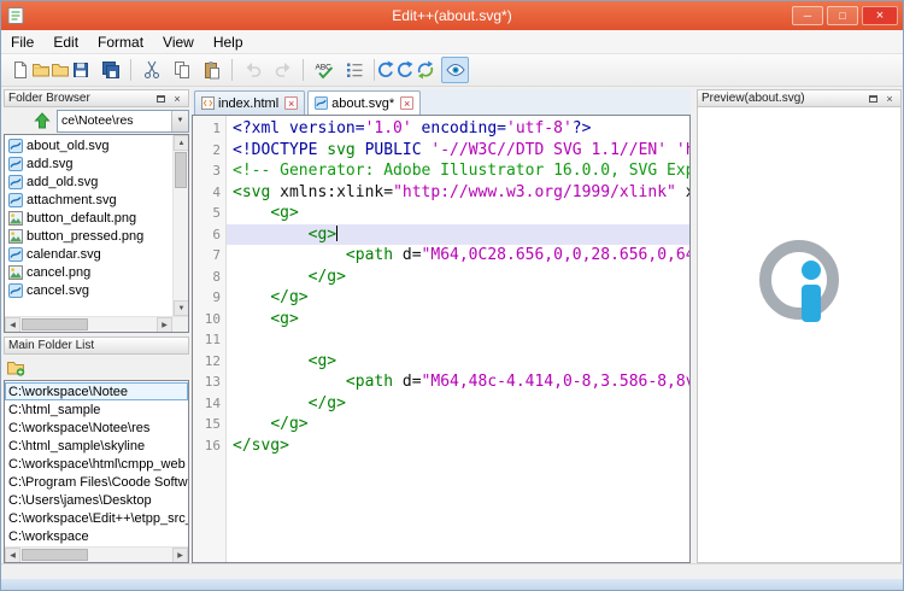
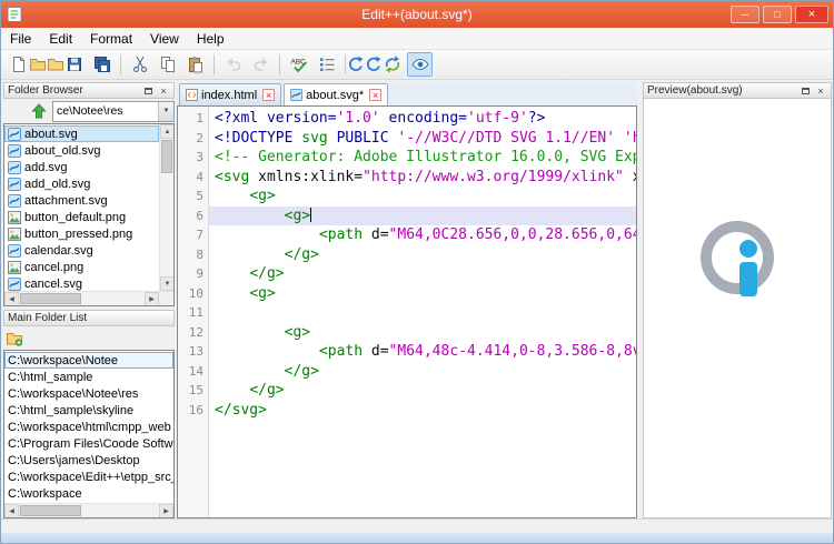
  Edit++(about.svg*)
  ─
  □
  ×
  File
  Edit
  Format
  View
  Help
  Folder Browser
  ×
  ce\Notee\res
+ about.svg
  about_old.svg
  add.svg
  add_old.svg
  attachment.svg
  button_default.png
  button_pressed.png
  calendar.svg
  cancel.png
  cancel.svg
  Main Folder List
  C:\workspace\Notee
  C:\html_sample
  C:\workspace\Notee\res
  C:\html_sample\skyline
  C:\workspace\html\cmpp_web
  C:\Program Files\Coode Softw
  C:\Users\james\Desktop
  C:\workspace\Edit++\etpp_src
  C:\workspace
  index.html
  ×
  about.svg*
  ×
  1
  2
  3
  4
  5
  6
  7
  8
  9
  10
  11
  12
  13
  14
  15
  16
- <?xml version='1.0' encoding='utf-8'?>
+ <?xml version='1.0' encoding='utf-9'?>
  <!DOCTYPE svg PUBLIC '-//W3C//DTD SVG 1.1//EN' '
  <!-- Generator: Adobe Illustrator 16.0.0, SVG Ex
  <svg xmlns:xlink="http://www.w3.org/1999/xlink"
  <g>
  <g>
  <path d="M64,0C28.656,0,0,28.656,0,6
  </g>
  </g>
  <g>
  <g>
  <path d="M64,48c-4.414,0-8,3.586-8,8
  </g>
  </g>
  </svg>
  Preview(about.svg)
  ×
